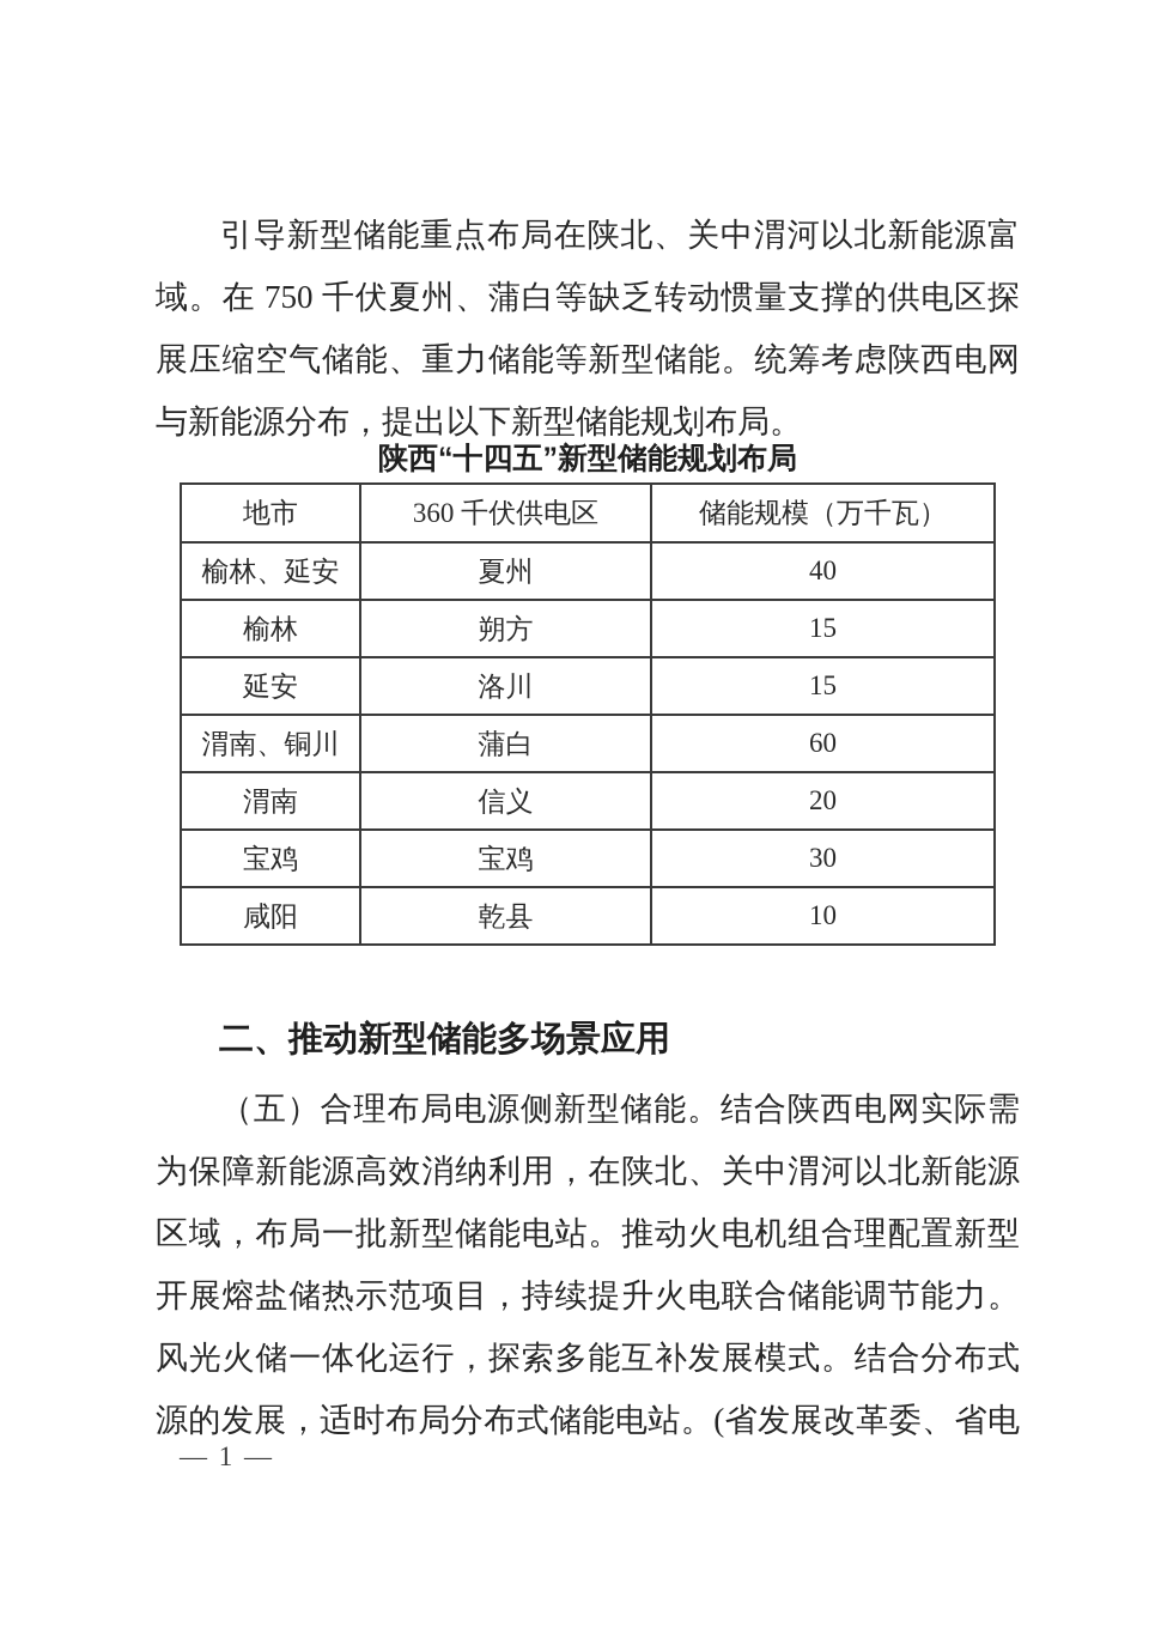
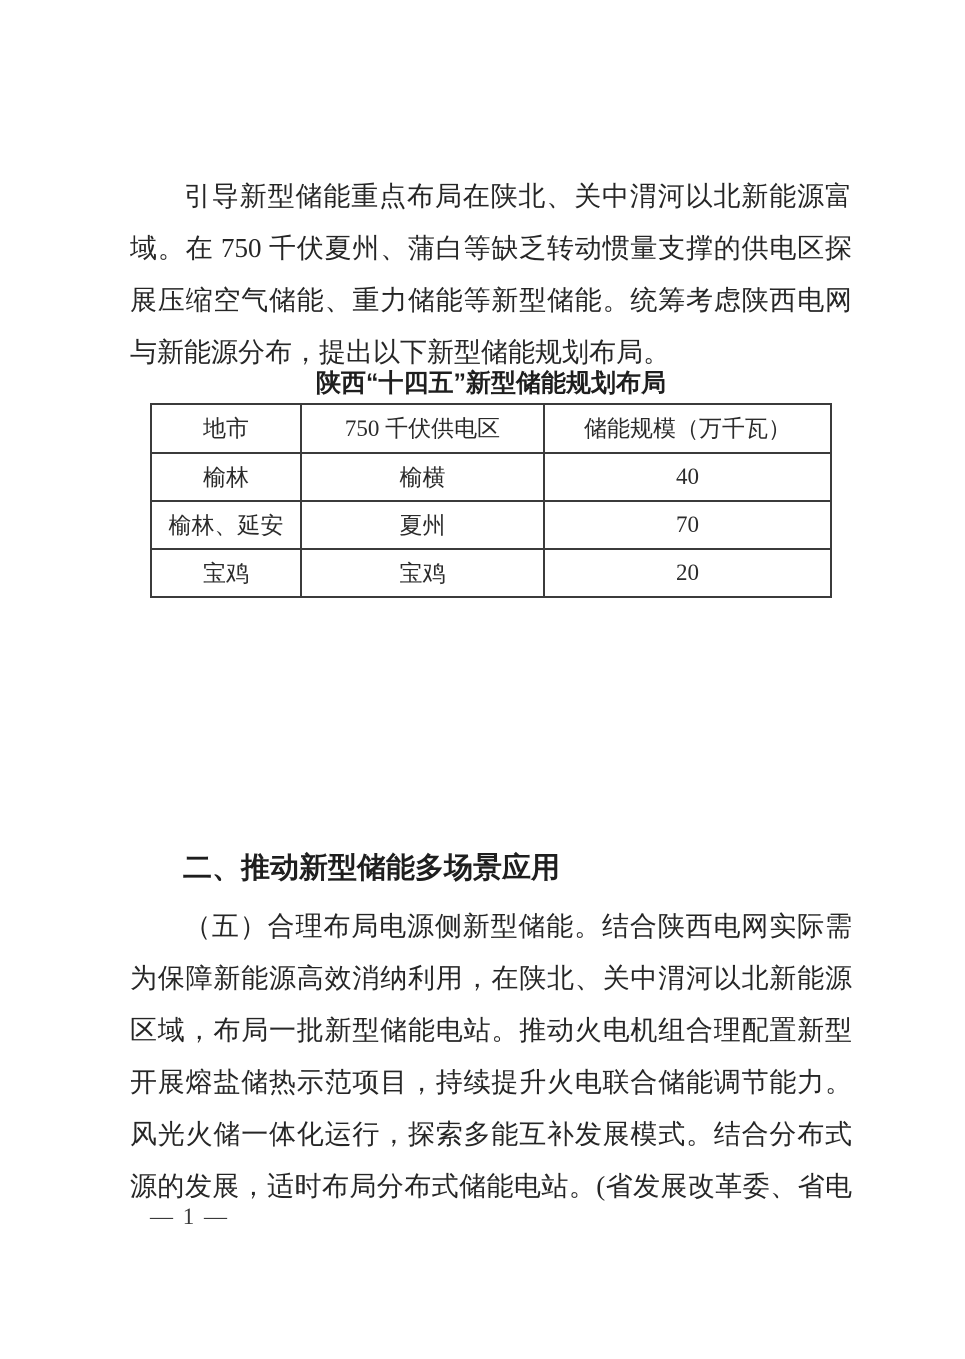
  引导新型储能重点布局在陕北、关中渭河以北新能源富
  域。在 750 千伏夏州、蒲白等缺乏转动惯量支撑的供电区探
  展压缩空气储能、重力储能等新型储能。统筹考虑陕西电网
  与新能源分布，提出以下新型储能规划布局。
  陕西“十四五”新型储能规划布局
- 地市	360 千伏供电区	储能规模（万千瓦）
+ 地市	750 千伏供电区	储能规模（万千瓦）
+ 榆林	榆横	40
- 榆林、延安	夏州	40
+ 榆林、延安	夏州	70
- 榆林	朔方	15
- 延安	洛川	15
- 渭南、铜川	蒲白	60
- 渭南	信义	20
- 宝鸡	宝鸡	30
+ 宝鸡	宝鸡	20
- 咸阳	乾县	10
  二、推动新型储能多场景应用
  （五）合理布局电源侧新型储能。结合陕西电网实际需
  为保障新能源高效消纳利用，在陕北、关中渭河以北新能源
  区域，布局一批新型储能电站。推动火电机组合理配置新型
  开展熔盐储热示范项目，持续提升火电联合储能调节能力。
  风光火储一体化运行，探索多能互补发展模式。结合分布式
  源的发展，适时布局分布式储能电站。(省发展改革委、省电
  — 1 —
